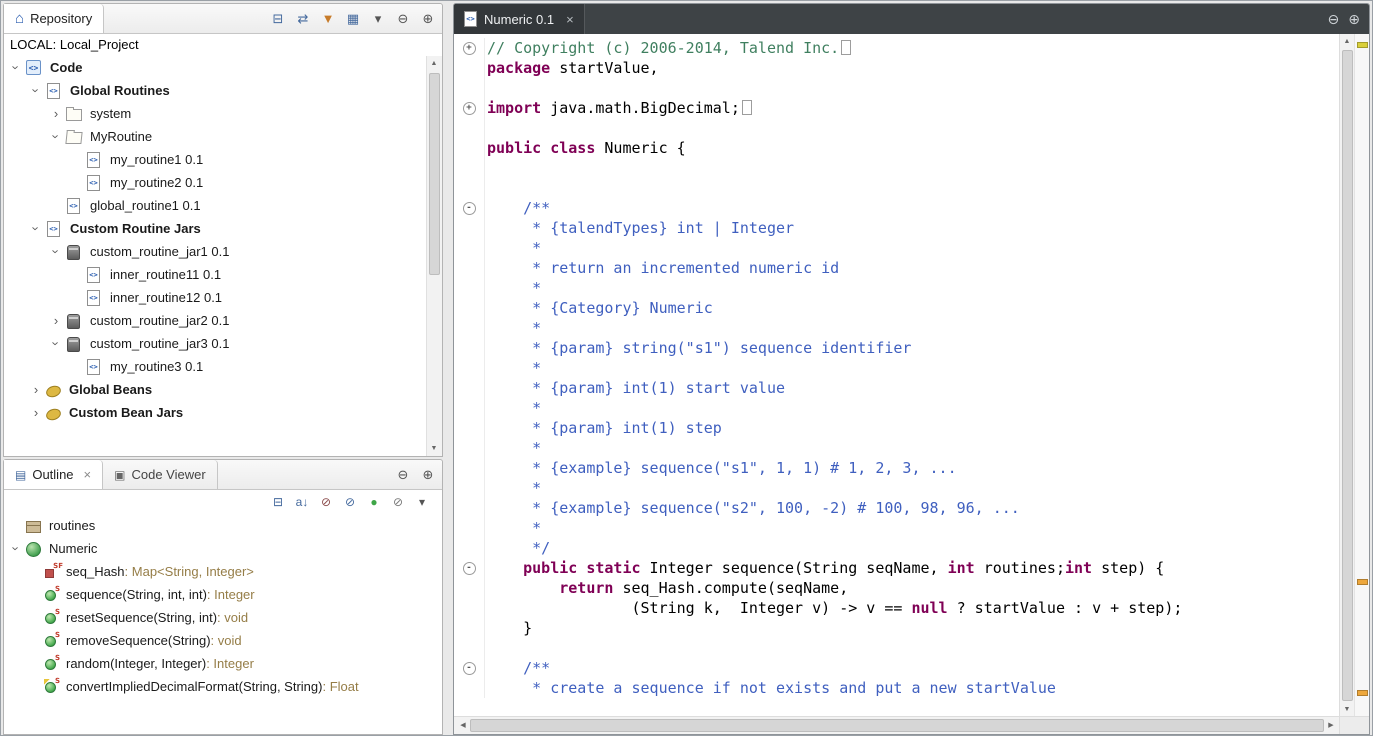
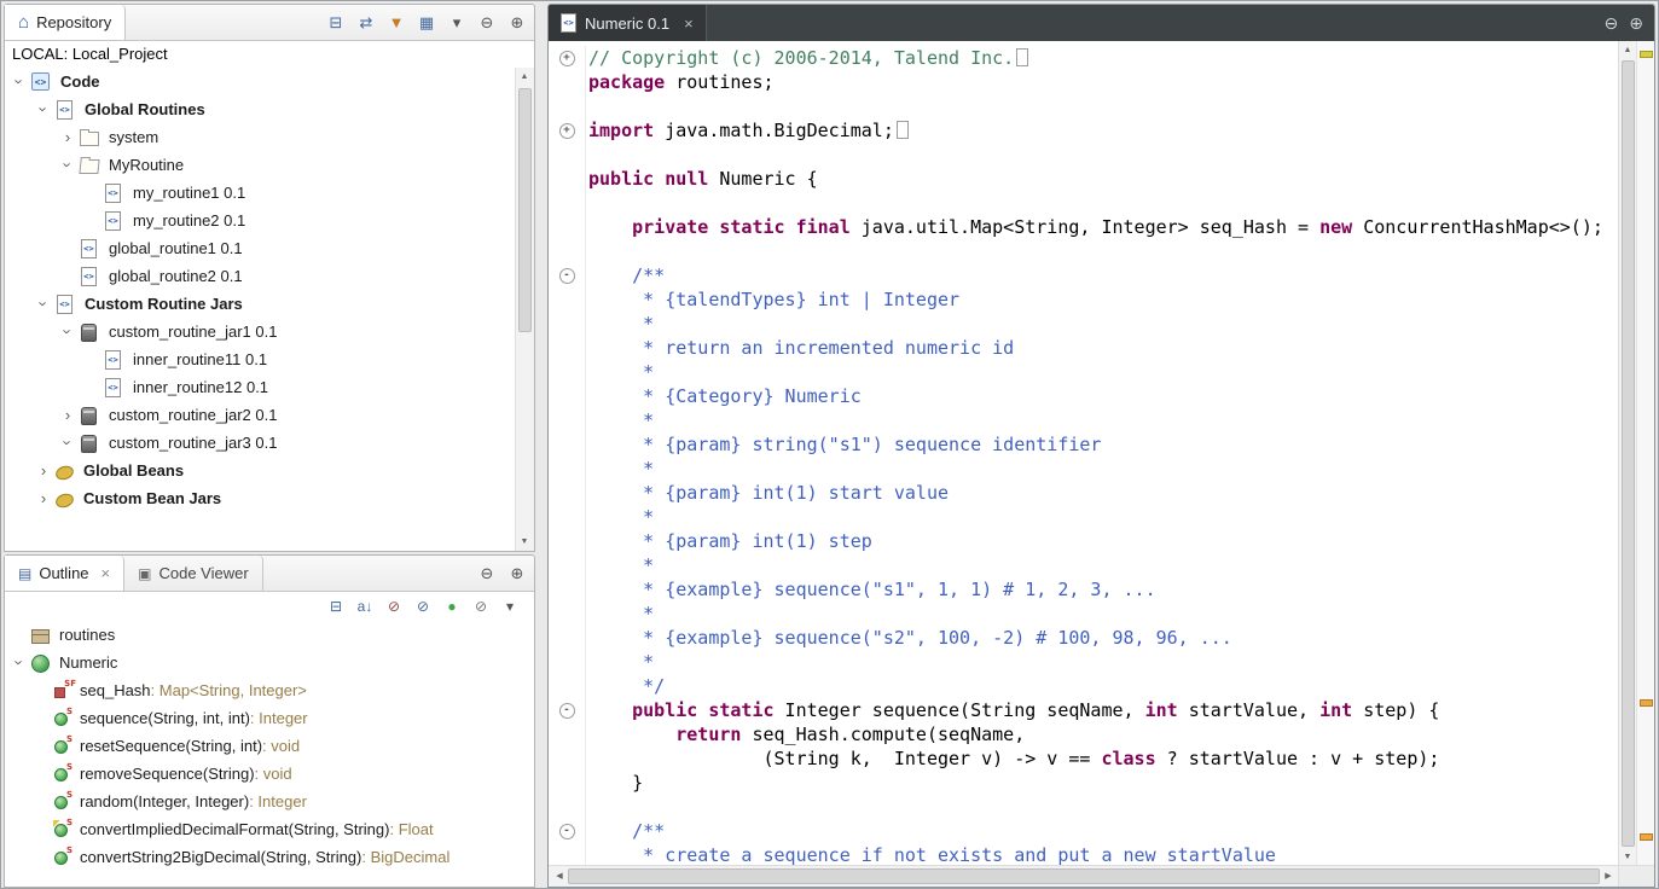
  ⌂
  Repository
  ⊟
  ⇄
  ▼
  ▦
  ▾
  ⊖
  ⊕
  LOCAL: Local_Project
  Code
  Global Routines
  ›
  system
  MyRoutine
  my_routine1 0.1
  my_routine2 0.1
  global_routine1 0.1
+ global_routine2 0.1
  Custom Routine Jars
  custom_routine_jar1 0.1
  inner_routine11 0.1
  inner_routine12 0.1
  ›
  custom_routine_jar2 0.1
  custom_routine_jar3 0.1
- my_routine3 0.1
  ›
  Global Beans
  ›
  Custom Bean Jars
  ▤
  Outline
  ×
  ▣
  Code Viewer
  ⊖
  ⊕
  ⊟
  a↓
  ⊘
  ⊘
  ●
  ⊘
  ▾
  routines
  Numeric
  seq_Hash
  : Map<String, Integer>
  sequence(String, int, int)
  : Integer
  resetSequence(String, int)
  : void
  removeSequence(String)
  : void
  random(Integer, Integer)
  : Integer
  convertImpliedDecimalFormat(String, String)
  : Float
+ convertString2BigDecimal(String, String)
+ : BigDecimal
  Numeric 0.1
  ×
  ⊖
  ⊕
  +
  // Copyright (c) 2006-2014, Talend Inc.
- package startValue,
+ package routines;
  +
  import java.math.BigDecimal;
- public class Numeric {
+ public null Numeric {
+ private static final java.util.Map<String, Integer> seq_Hash = new ConcurrentHashMap<>();
  -
  /**
  * {talendTypes} int | Integer
  *
  * return an incremented numeric id
  *
  * {Category} Numeric
  *
  * {param} string("s1") sequence identifier
  *
  * {param} int(1) start value
  *
  * {param} int(1) step
  *
  * {example} sequence("s1", 1, 1) # 1, 2, 3, ...
  *
  * {example} sequence("s2", 100, -2) # 100, 98, 96, ...
  *
  */
  -
- public static Integer sequence(String seqName, int routines;int step) {
+ public static Integer sequence(String seqName, int startValue, int step) {
  return seq_Hash.compute(seqName,
- (String k, Integer v) -> v == null ? startValue : v + step);
+ (String k, Integer v) -> v == class ? startValue : v + step);
  }
  -
  /**
  * create a sequence if not exists and put a new startValue
